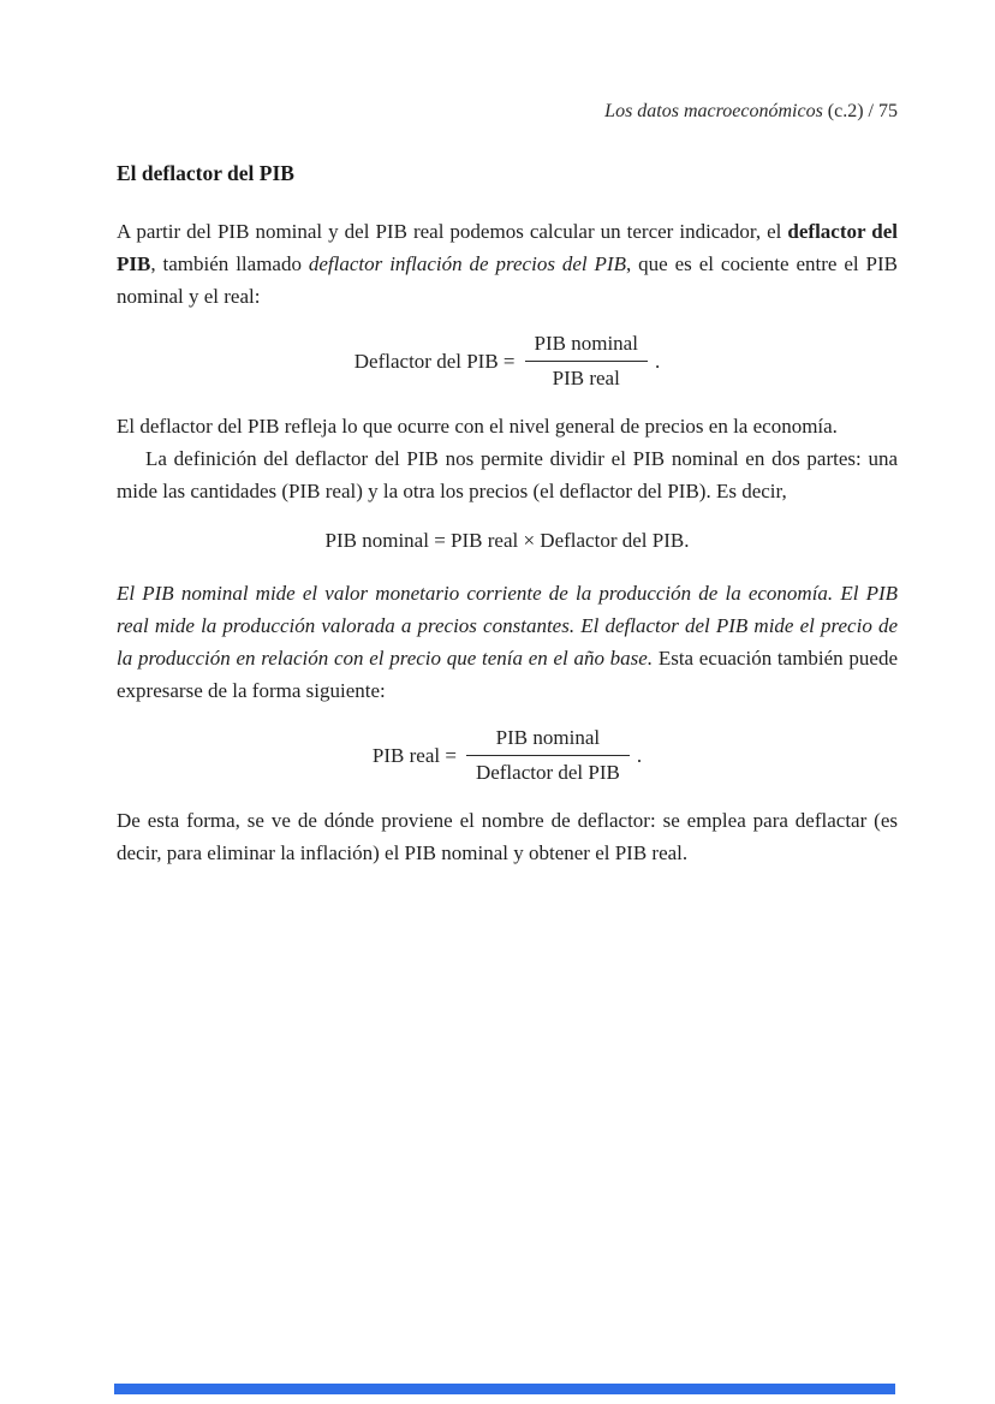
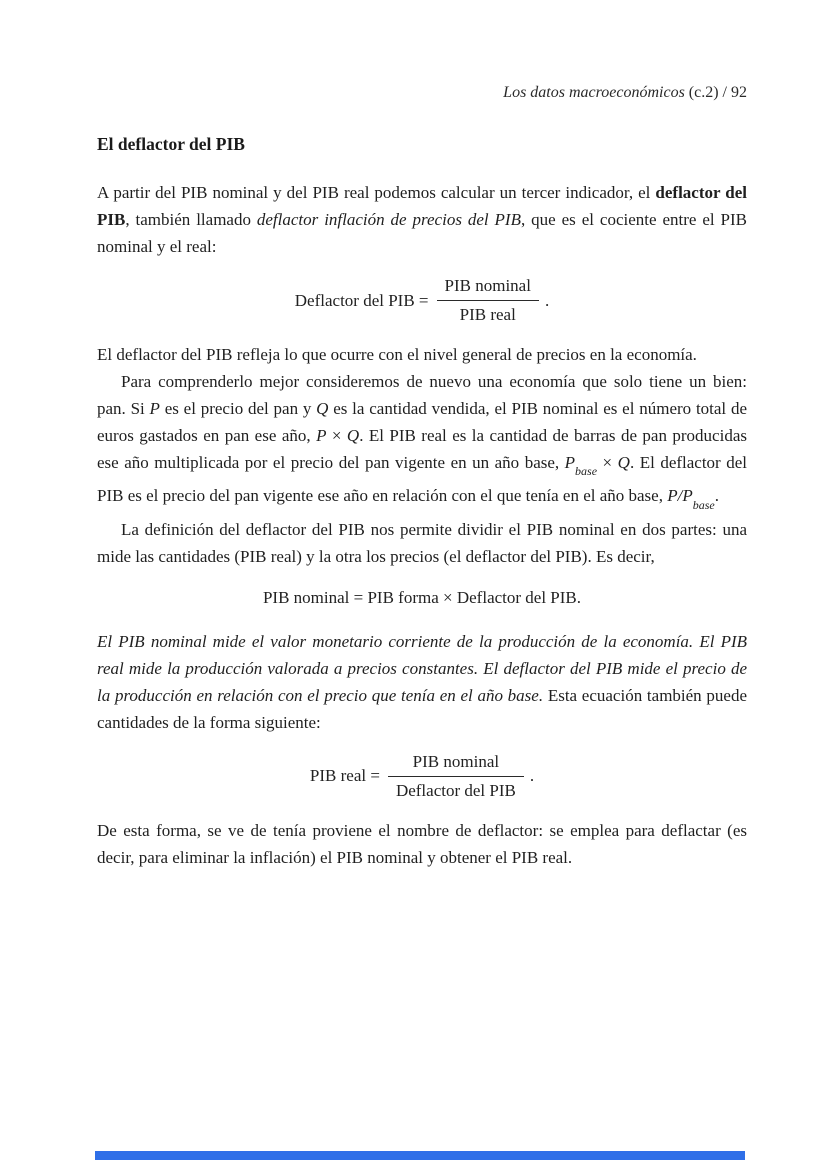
- Los datos macroeconómicos (c.2) / 75
+ Los datos macroeconómicos (c.2) / 92
  El deflactor del PIB
  A partir del PIB nominal y del PIB real podemos calcular un tercer indicador, el deflactor del PIB, también llamado deflactor inflación de precios del PIB, que es el cociente entre el PIB nominal y el real:
  Deflactor del PIB =
  PIB nominal
  PIB real
  .
  El deflactor del PIB refleja lo que ocurre con el nivel general de precios en la economía.
+ Para comprenderlo mejor consideremos de nuevo una economía que solo tiene un bien: pan. Si P es el precio del pan y Q es la cantidad vendida, el PIB nominal es el número total de euros gastados en pan ese año, P × Q. El PIB real es la cantidad de barras de pan producidas ese año multiplicada por el precio del pan vigente en un año base, Pbase × Q. El deflactor del PIB es el precio del pan vigente ese año en relación con el que tenía en el año base, P/Pbase.
  La definición del deflactor del PIB nos permite dividir el PIB nominal en dos partes: una mide las cantidades (PIB real) y la otra los precios (el deflactor del PIB). Es decir,
- PIB nominal = PIB real × Deflactor del PIB.
+ PIB nominal = PIB forma × Deflactor del PIB.
- El PIB nominal mide el valor monetario corriente de la producción de la economía. El PIB real mide la producción valorada a precios constantes. El deflactor del PIB mide el precio de la producción en relación con el precio que tenía en el año base. Esta ecuación también puede expresarse de la forma siguiente:
+ El PIB nominal mide el valor monetario corriente de la producción de la economía. El PIB real mide la producción valorada a precios constantes. El deflactor del PIB mide el precio de la producción en relación con el precio que tenía en el año base. Esta ecuación también puede cantidades de la forma siguiente:
  PIB real =
  PIB nominal
  Deflactor del PIB
  .
- De esta forma, se ve de dónde proviene el nombre de deflactor: se emplea para deflactar (es decir, para eliminar la inflación) el PIB nominal y obtener el PIB real.
+ De esta forma, se ve de tenía proviene el nombre de deflactor: se emplea para deflactar (es decir, para eliminar la inflación) el PIB nominal y obtener el PIB real.
